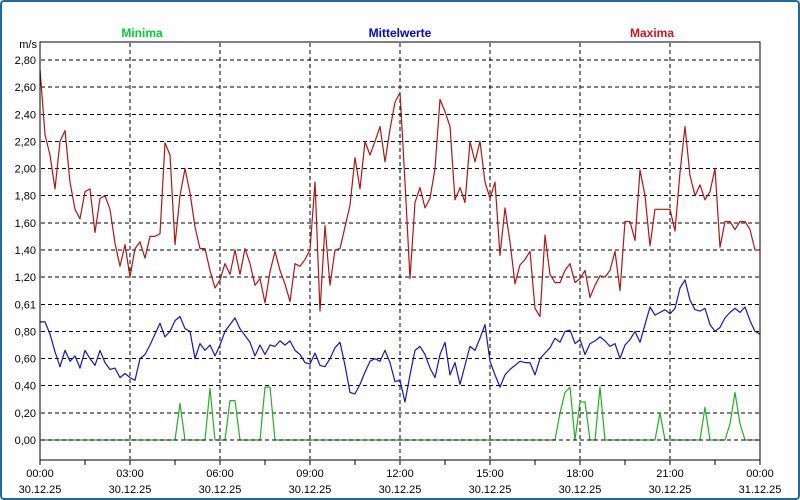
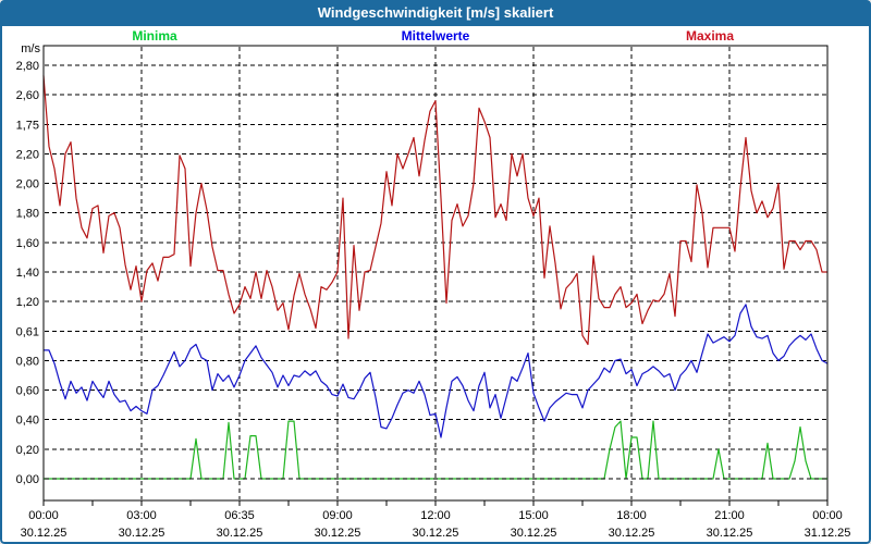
+ Windgeschwindigkeit [m/s] skaliert
  Minima
  Mittelwerte
  Maxima
  2,80
  2,60
- 2,40
+ 1,75
  2,20
  2,00
  1,80
  1,60
  1,40
  1,20
  0,61
  0,80
  0,60
  0,40
  0,20
  0,00
  m/s
  00:00
  30.12.25
  03:00
  30.12.25
- 06:00
+ 06:35
  30.12.25
  09:00
  30.12.25
  12:00
  30.12.25
  15:00
  30.12.25
  18:00
  30.12.25
  21:00
  30.12.25
  00:00
  31.12.25
